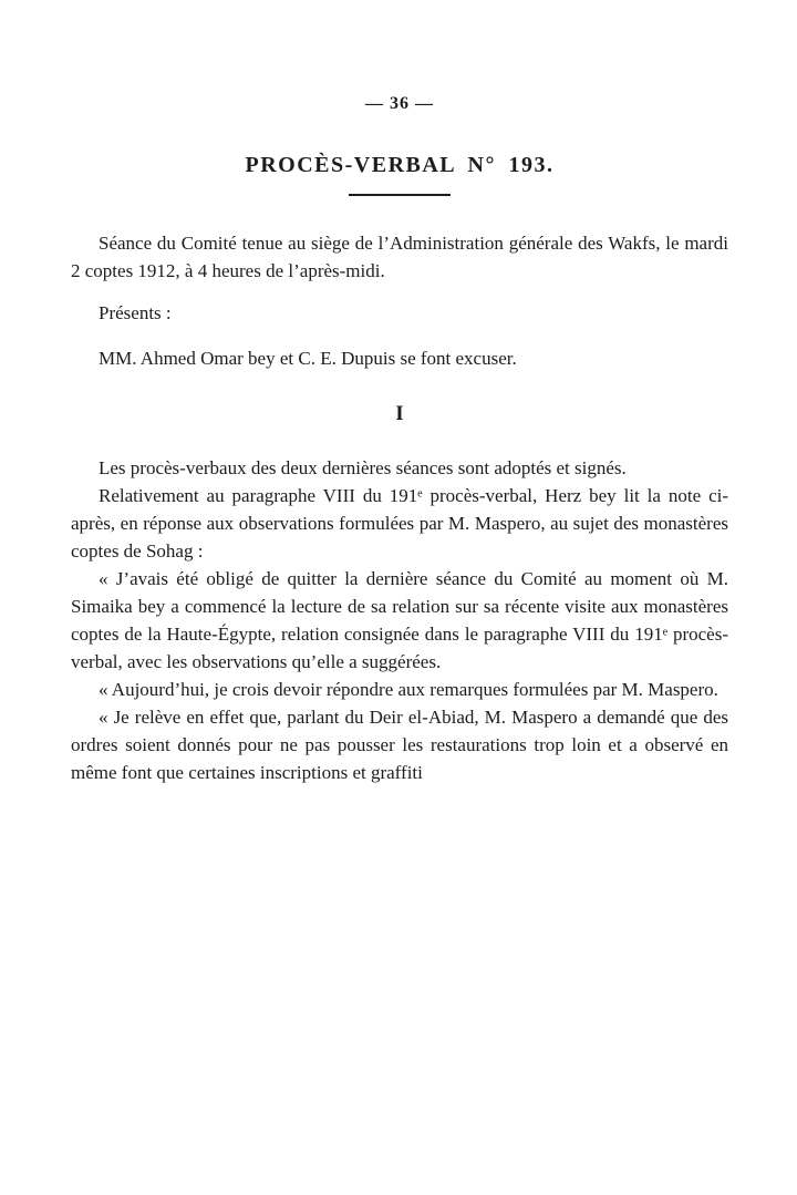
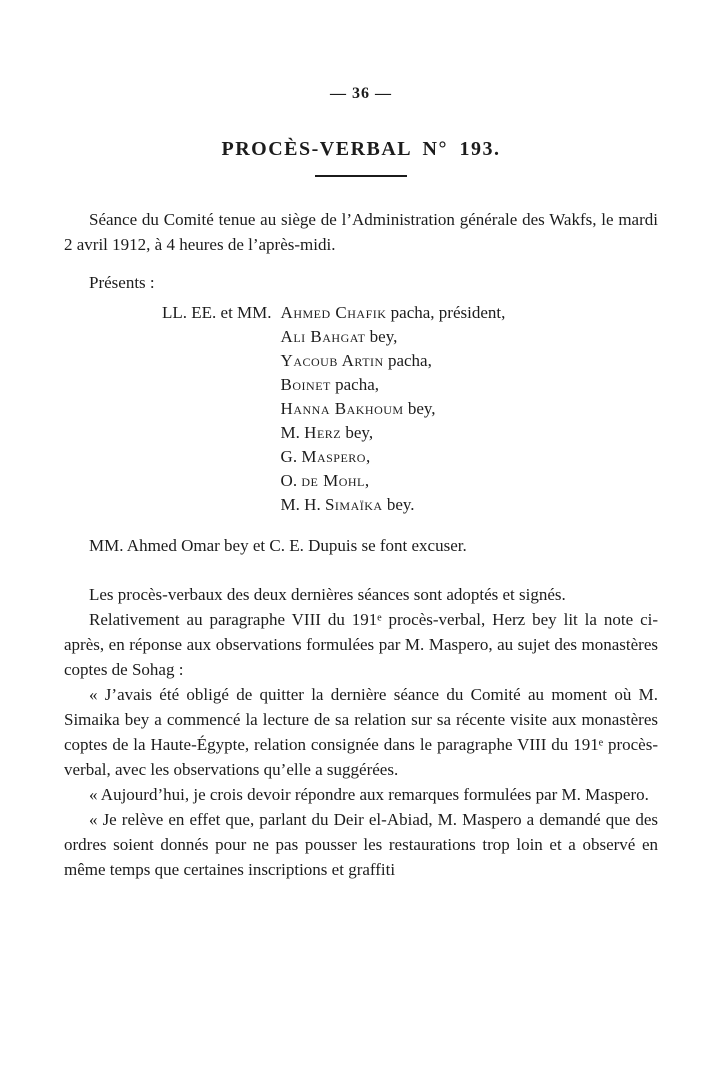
  — 36 —
  PROCÈS-VERBAL N° 193.
- Séance du Comité tenue au siège de l’Administration générale des Wakfs, le mardi 2 coptes 1912, à 4 heures de l’après-midi.
+ Séance du Comité tenue au siège de l’Administration générale des Wakfs, le mardi 2 avril 1912, à 4 heures de l’après-midi.
  Présents :
+ LL. EE. et MM.
+ Ahmed Chafik pacha, président,
+ Ali Bahgat bey,
+ Yacoub Artin pacha,
+ Boinet pacha,
+ Hanna Bakhoum bey,
+ M. Herz bey,
+ G. Maspero,
+ O. de Mohl,
+ M. H. Simaïka bey.
  MM. Ahmed Omar bey et C. E. Dupuis se font excuser.
- I
  Les procès-verbaux des deux dernières séances sont adoptés et signés.
  Relativement au paragraphe VIII du 191ᵉ procès-verbal, Herz bey lit la note ci-après, en réponse aux observations formulées par M. Maspero, au sujet des monastères coptes de Sohag :
  « J’avais été obligé de quitter la dernière séance du Comité au moment où M. Simaika bey a commencé la lecture de sa relation sur sa récente visite aux monastères coptes de la Haute-Égypte, relation consignée dans le paragraphe VIII du 191ᵉ procès-verbal, avec les observations qu’elle a suggérées.
  « Aujourd’hui, je crois devoir répondre aux remarques formulées par M. Maspero.
- « Je relève en effet que, parlant du Deir el-Abiad, M. Maspero a demandé que des ordres soient donnés pour ne pas pousser les restaurations trop loin et a observé en même font que certaines inscriptions et graffiti
+ « Je relève en effet que, parlant du Deir el-Abiad, M. Maspero a demandé que des ordres soient donnés pour ne pas pousser les restaurations trop loin et a observé en même temps que certaines inscriptions et graffiti
